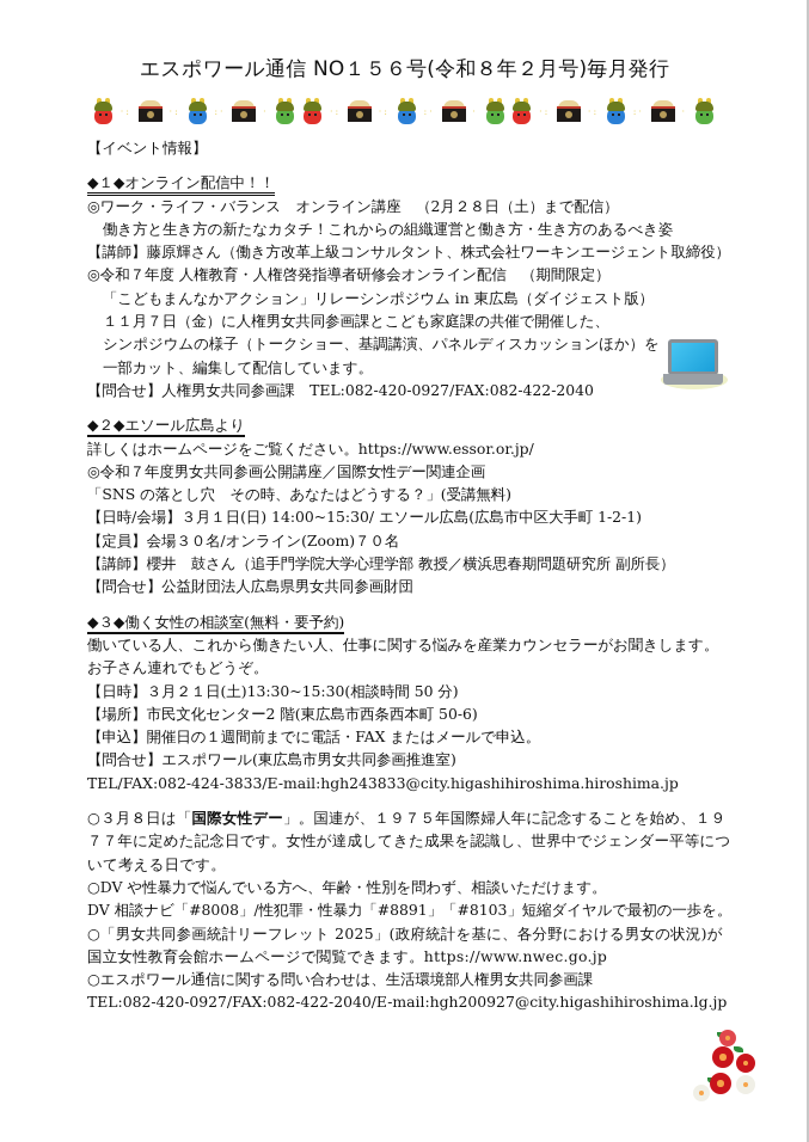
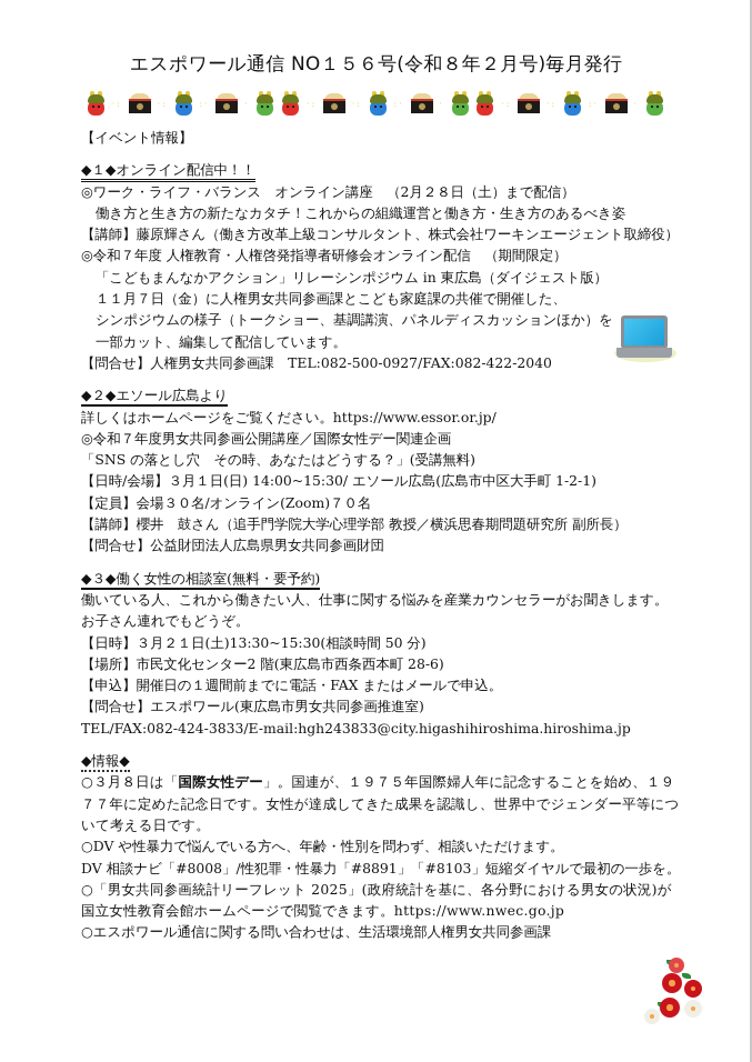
  エスポワール通信 NO１５６号(令和８年２月号)毎月発行
  ·:
  ·:
  :·
  ·
  ·:
  ·:
  :·
  ·
  ·:
  ·:
  :·
  ·
  【イベント情報】
  ◆１◆オンライン配信中！！
  ◎ワーク・ライフ・バランス オンライン講座 （2月２８日（土）まで配信）
  働き方と生き方の新たなカタチ！これからの組織運営と働き方・生き方のあるべき姿
  【講師】藤原輝さん（働き方改革上級コンサルタント、株式会社ワーキンエージェント取締役）
  ◎令和７年度 人権教育・人権啓発指導者研修会オンライン配信 （期間限定）
  「こどもまんなかアクション」リレーシンポジウム in 東広島（ダイジェスト版）
  １１月７日（金）に人権男女共同参画課とこども家庭課の共催で開催した、
  シンポジウムの様子（トークショー、基調講演、パネルディスカッションほか）を
  一部カット、編集して配信しています。
- 【問合せ】人権男女共同参画課 TEL:082-420-0927/FAX:082-422-2040
+ 【問合せ】人権男女共同参画課 TEL:082-500-0927/FAX:082-422-2040
  ◆２◆エソール広島より
  詳しくはホームページをご覧ください。https://www.essor.or.jp/
  ◎令和７年度男女共同参画公開講座／国際女性デー関連企画
  「SNS の落とし穴 その時、あなたはどうする？」(受講無料)
  【日時/会場】３月１日(日) 14:00~15:30/ エソール広島(広島市中区大手町 1-2-1)
  【定員】会場３０名/オンライン(Zoom)７０名
  【講師】櫻井 鼓さん（追手門学院大学心理学部 教授／横浜思春期問題研究所 副所長）
  【問合せ】公益財団法人広島県男女共同参画財団
  ◆３◆働く女性の相談室(無料・要予約)
  働いている人、これから働きたい人、仕事に関する悩みを産業カウンセラーがお聞きします。
  お子さん連れでもどうぞ。
  【日時】３月２１日(土)13:30~15:30(相談時間 50 分)
- 【場所】市民文化センター2 階(東広島市西条西本町 50-6)
+ 【場所】市民文化センター2 階(東広島市西条西本町 28-6)
  【申込】開催日の１週間前までに電話・FAX またはメールで申込。
  【問合せ】エスポワール(東広島市男女共同参画推進室)
  TEL/FAX:082-424-3833/E-mail:hgh243833@city.higashihiroshima.hiroshima.jp
+ ◆情報◆
  ○３月８日は「国際女性デー」。国連が、１９７５年国際婦人年に記念することを始め、１９７７年に定めた記念日です。女性が達成してきた成果を認識し、世界中でジェンダー平等について考える日です。
  ○DV や性暴力で悩んでいる方へ、年齢・性別を問わず、相談いただけます。
  DV 相談ナビ「#8008」/性犯罪・性暴力「#8891」「#8103」短縮ダイヤルで最初の一歩を。
  ○「男女共同参画統計リーフレット 2025」(政府統計を基に、各分野における男女の状況)が国立女性教育会館ホームページで閲覧できます。https://www.nwec.go.jp
  ○エスポワール通信に関する問い合わせは、生活環境部人権男女共同参画課
- TEL:082-420-0927/FAX:082-422-2040/E-mail:hgh200927@city.higashihiroshima.lg.jp
